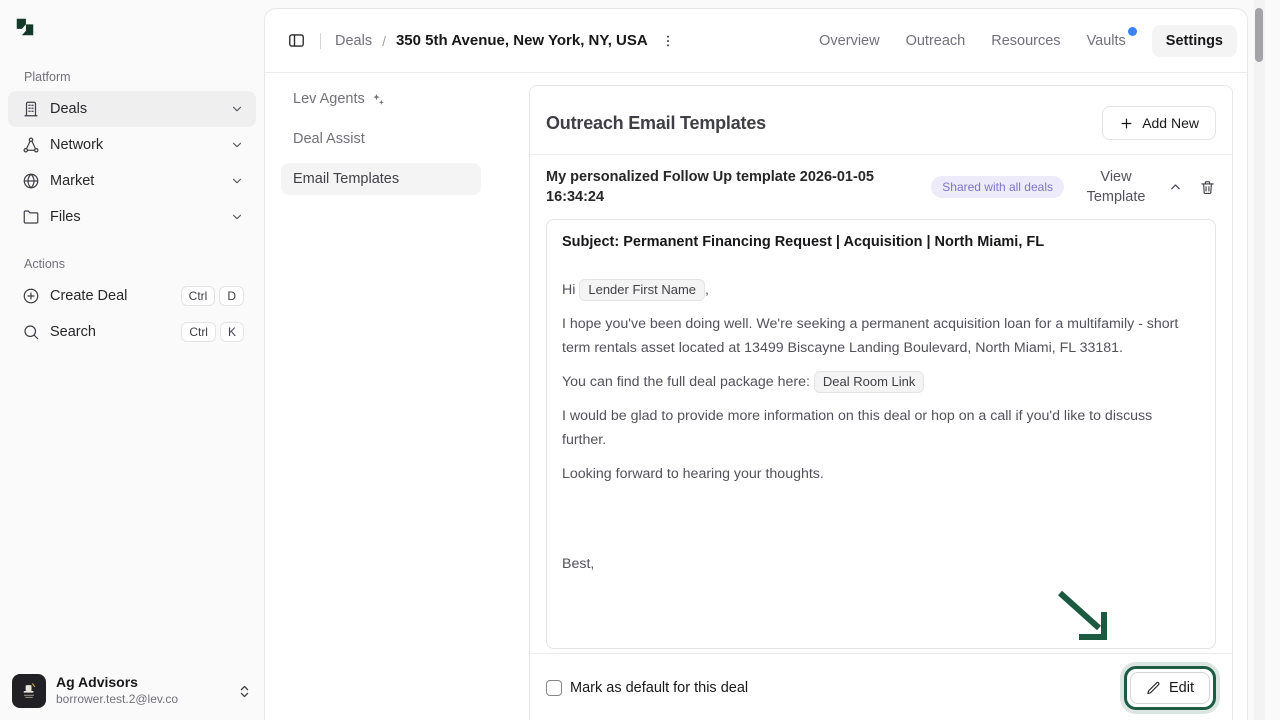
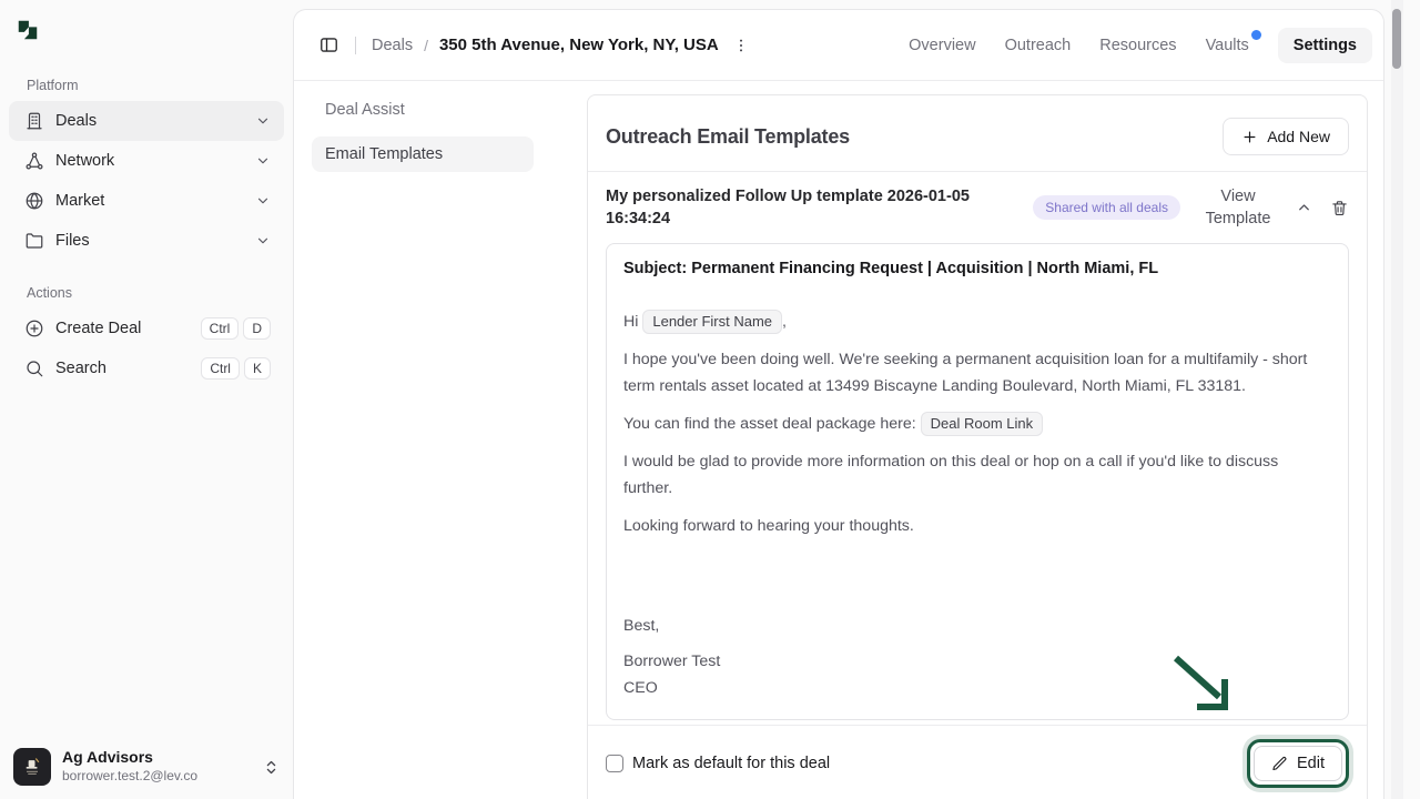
  Platform
  Deals
  Network
  Market
  Files
  Actions
  Create Deal
  Ctrl
  D
  Search
  Ctrl
  K
  Ag Advisors
  borrower.test.2@lev.co
  Deals
  /
  350 5th Avenue, New York, NY, USA
  Overview
  Outreach
  Resources
  Vaults
  Settings
- Lev Agents
  Deal Assist
  Email Templates
  Outreach Email Templates
  Add New
  My personalized Follow Up template 2026-01-05 16:34:24
  Shared with all deals
  View Template
  Subject: Permanent Financing Request | Acquisition | North Miami, FL
  Hi Lender First Name ,
  I hope you've been doing well. We're seeking a permanent acquisition loan for a multifamily - short term rentals asset located at 13499 Biscayne Landing Boulevard, North Miami, FL 33181.
- You can find the full deal package here: Deal Room Link
+ You can find the asset deal package here: Deal Room Link
  I would be glad to provide more information on this deal or hop on a call if you'd like to discuss further.
  Looking forward to hearing your thoughts.
  Best,
+ Borrower Test
+ CEO
  Mark as default for this deal
  Edit
